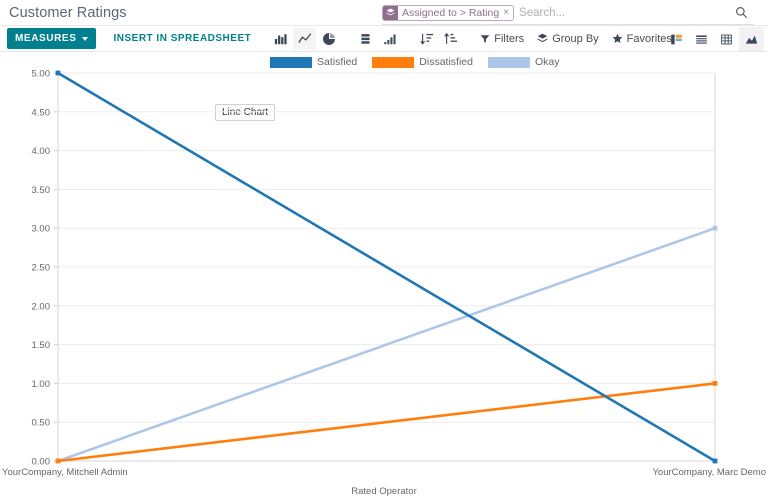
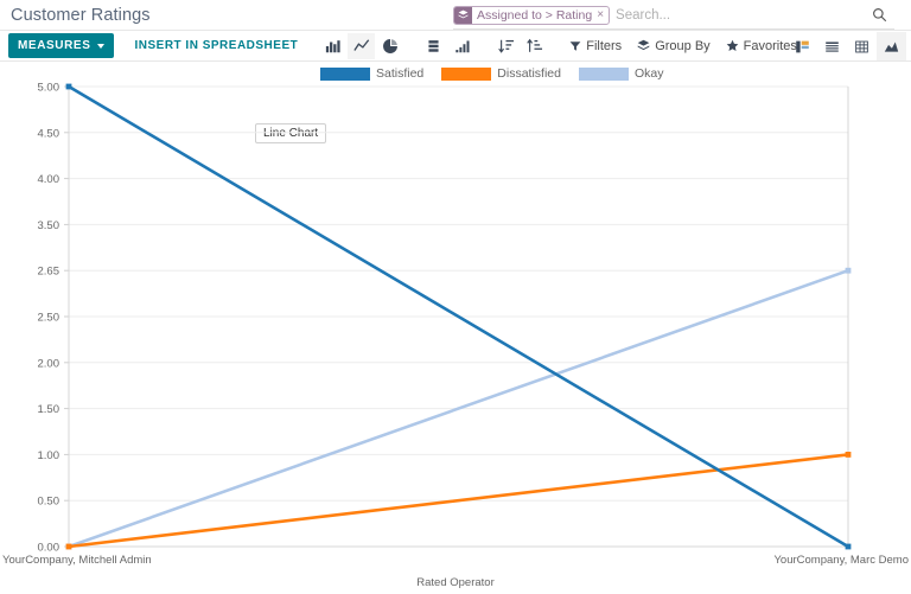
  Customer Ratings
  Assigned to > Rating
  ×
  Search...
  MEASURES
  INSERT IN SPREADSHEET
  Filters
  Group By
  Favorites
  Satisfied
  Dissatisfied
  Okay
  Line Chart
  0.00
  0.50
  1.00
  1.50
  2.00
  2.50
- 3.00
+ 2.65
  3.50
  4.00
  4.50
  5.00
  YourCompany, Mitchell Admin
  YourCompany, Marc Demo
  Rated Operator
